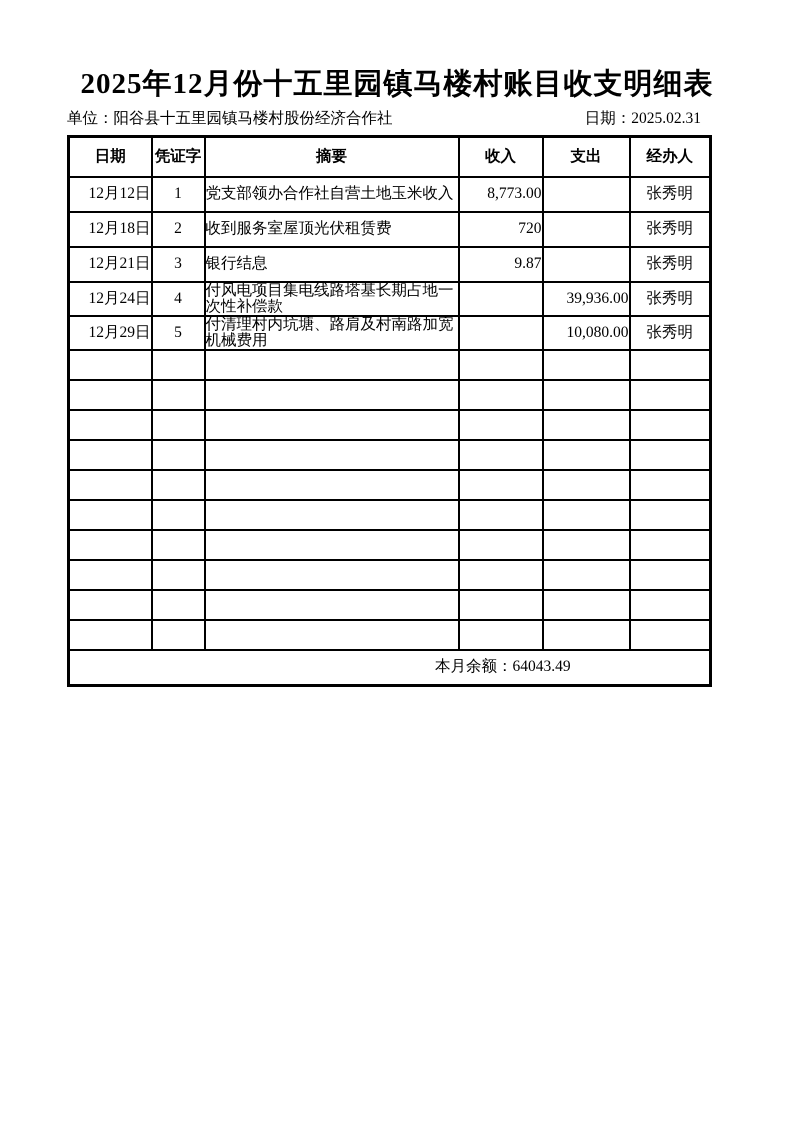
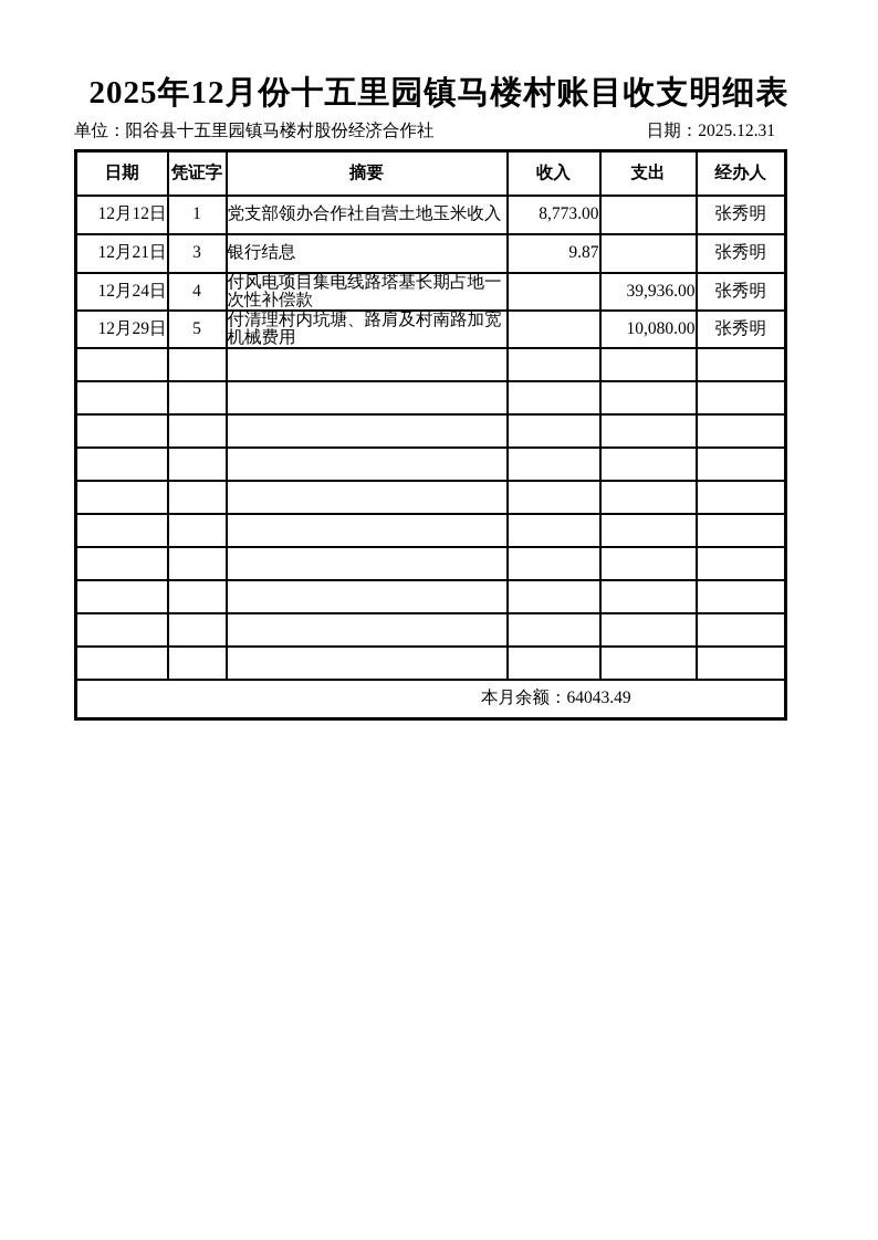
  2025年12月份十五里园镇马楼村账目收支明细表
  单位：阳谷县十五里园镇马楼村股份经济合作社
- 日期：2025.02.31
+ 日期：2025.12.31
  日期	凭证字	摘要	收入	支出	经办人
  12月12日	1	党支部领办合作社自营土地玉米收入	8,773.00		张秀明
- 12月18日	2	收到服务室屋顶光伏租赁费	720		张秀明
  12月21日	3	银行结息	9.87		张秀明
  12月24日	4	付风电项目集电线路塔基长期占地一次性补偿款		39,936.00	张秀明
  12月29日	5	付清理村内坑塘、路肩及村南路加宽机械费用		10,080.00	张秀明
  本月余额：64043.49
